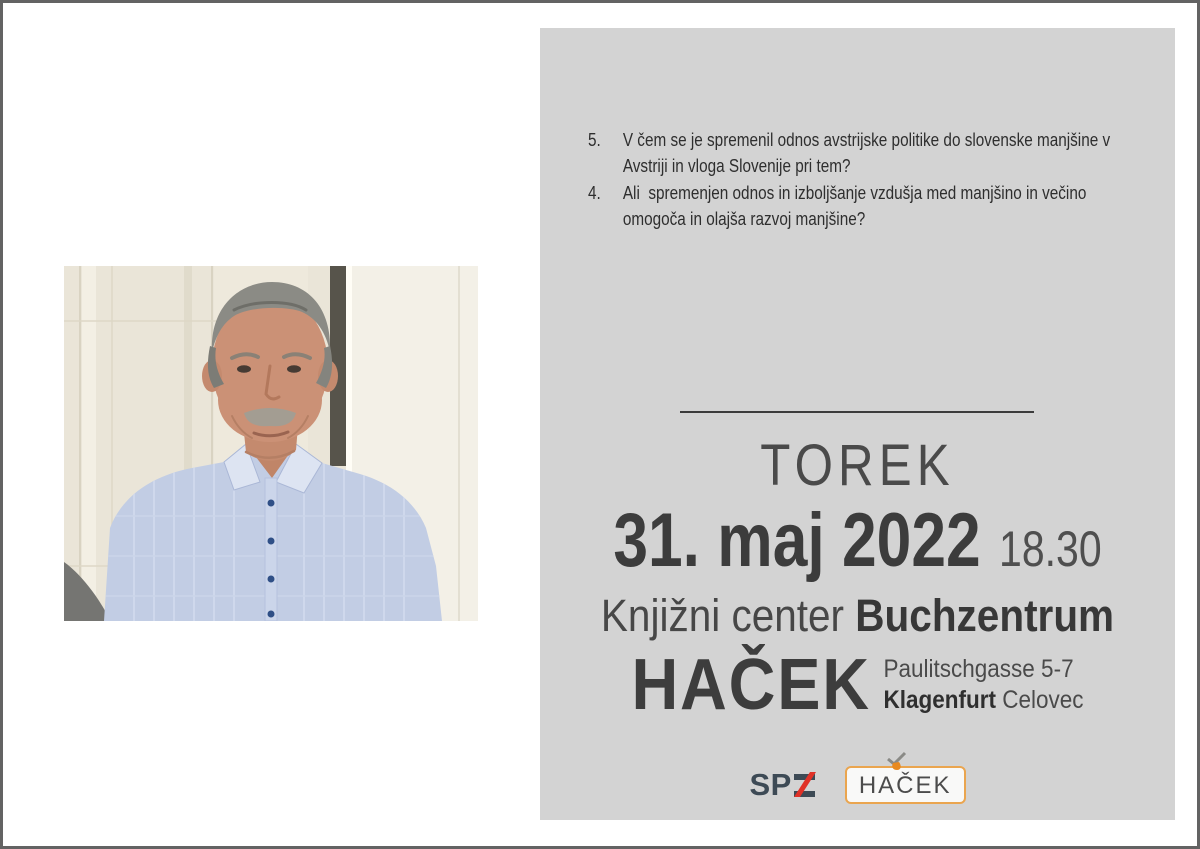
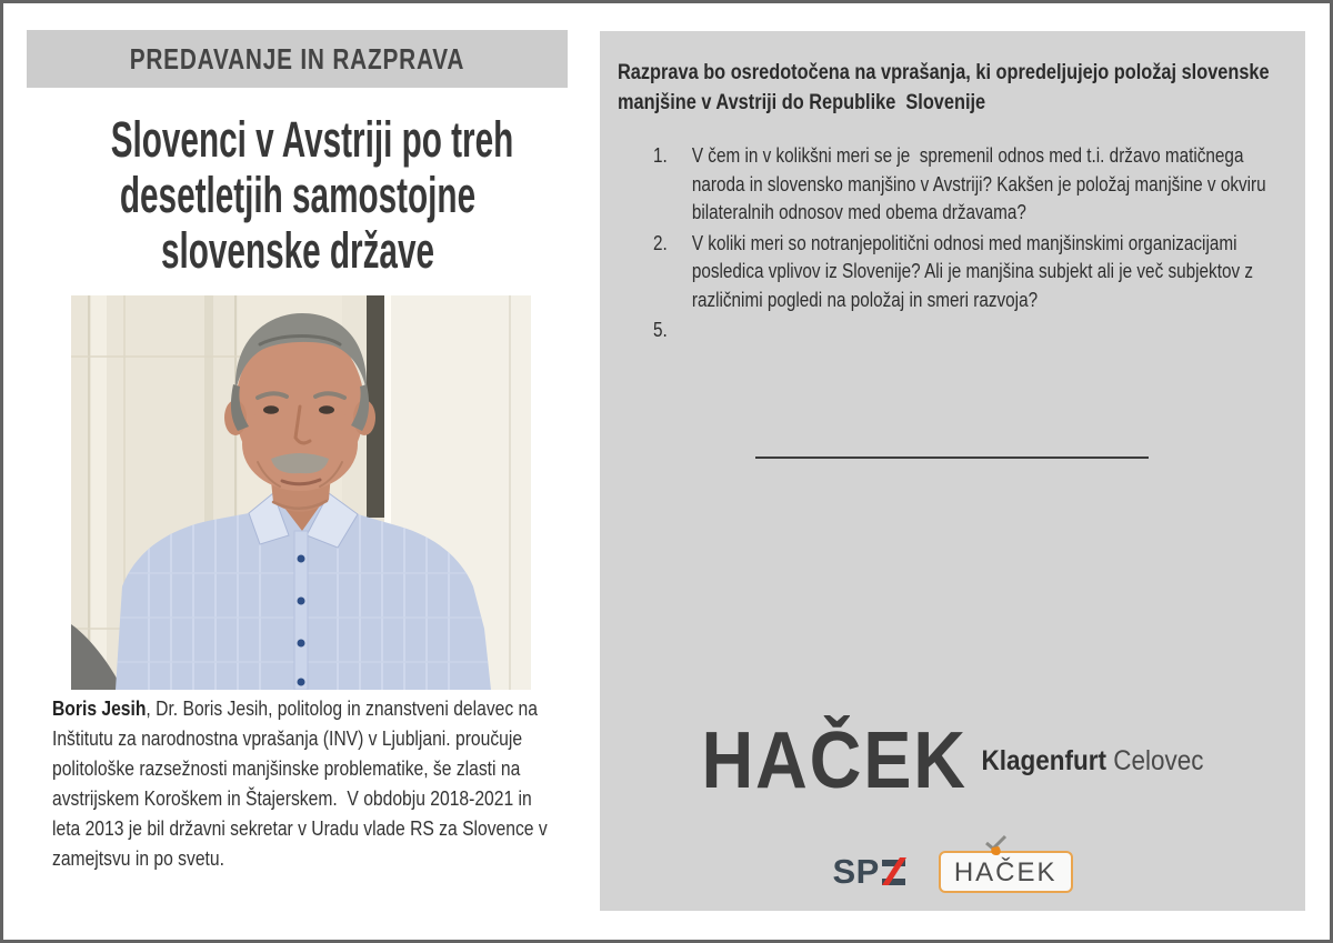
+ PREDAVANJE IN RAZPRAVA
+ Slovenci v Avstriji po treh
+ desetletjih samostojne
+ slovenske države
+ Boris Jesih, Dr. Boris Jesih, politolog in znanstveni delavec na
+ Inštitutu za narodnostna vprašanja (INV) v Ljubljani. proučuje
+ politološke razsežnosti manjšinske problematike, še zlasti na
+ avstrijskem Koroškem in Štajerskem. V obdobju 2018-2021 in
+ leta 2013 je bil državni sekretar v Uradu vlade RS za Slovence v
+ zamejtsvu in po svetu.
+ Razprava bo osredotočena na vprašanja, ki opredeljujejo položaj slovenske
+ manjšine v Avstriji do Republike Slovenije
+ 1.
+ V čem in v kolikšni meri se je spremenil odnos med t.i. državo matičnega
+ naroda in slovensko manjšino v Avstriji? Kakšen je položaj manjšine v okviru
+ bilateralnih odnosov med obema državama?
+ 2.
+ V koliki meri so notranjepolitični odnosi med manjšinskimi organizacijami
+ posledica vplivov iz Slovenije? Ali je manjšina subjekt ali je več subjektov z
+ različnimi pogledi na položaj in smeri razvoja?
  5.
- V čem se je spremenil odnos avstrijske politike do slovenske manjšine v
- Avstriji in vloga Slovenije pri tem?
- 4.
- Ali spremenjen odnos in izboljšanje vzdušja med manjšino in večino
- omogoča in olajša razvoj manjšine?
- TOREK
- 31. maj 2022 18.30
- Knjižni center Buchzentrum
  HAČEK
- Paulitschgasse 5-7
  Klagenfurt Celovec
  SP
  HAČEK
